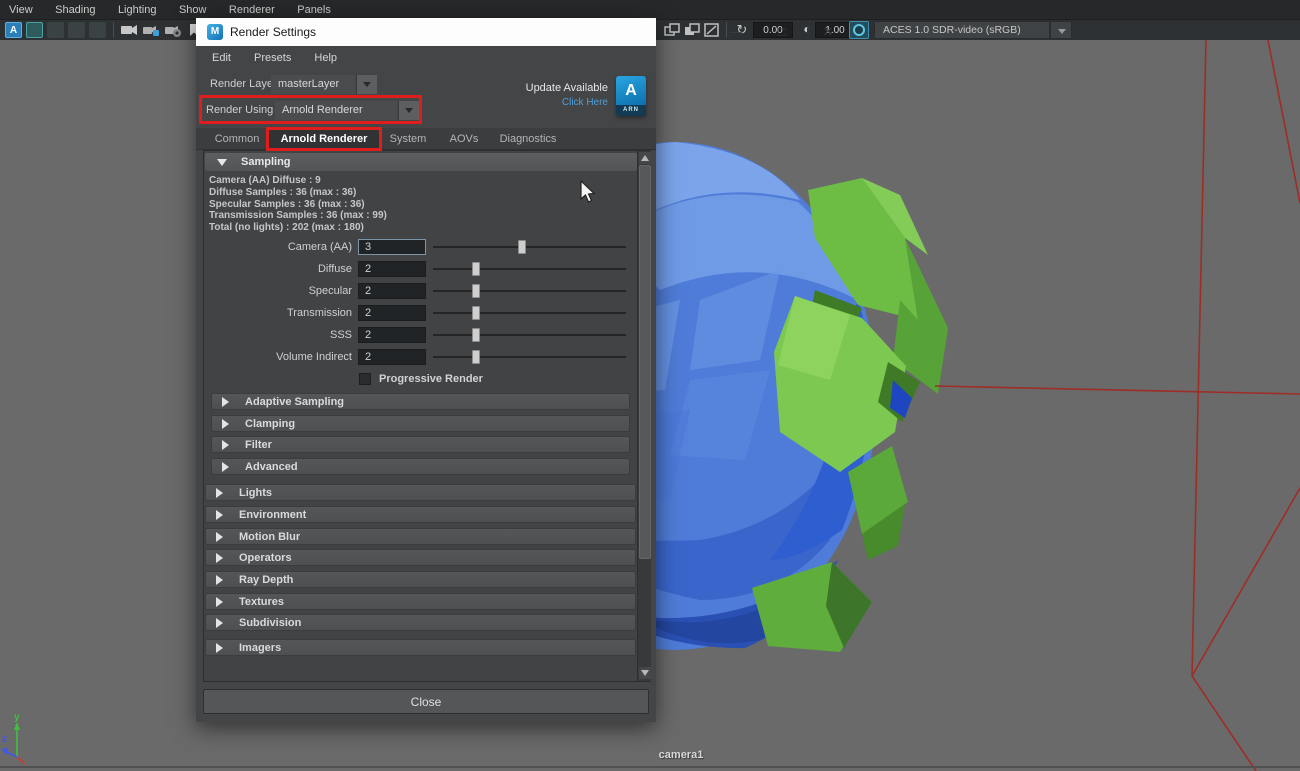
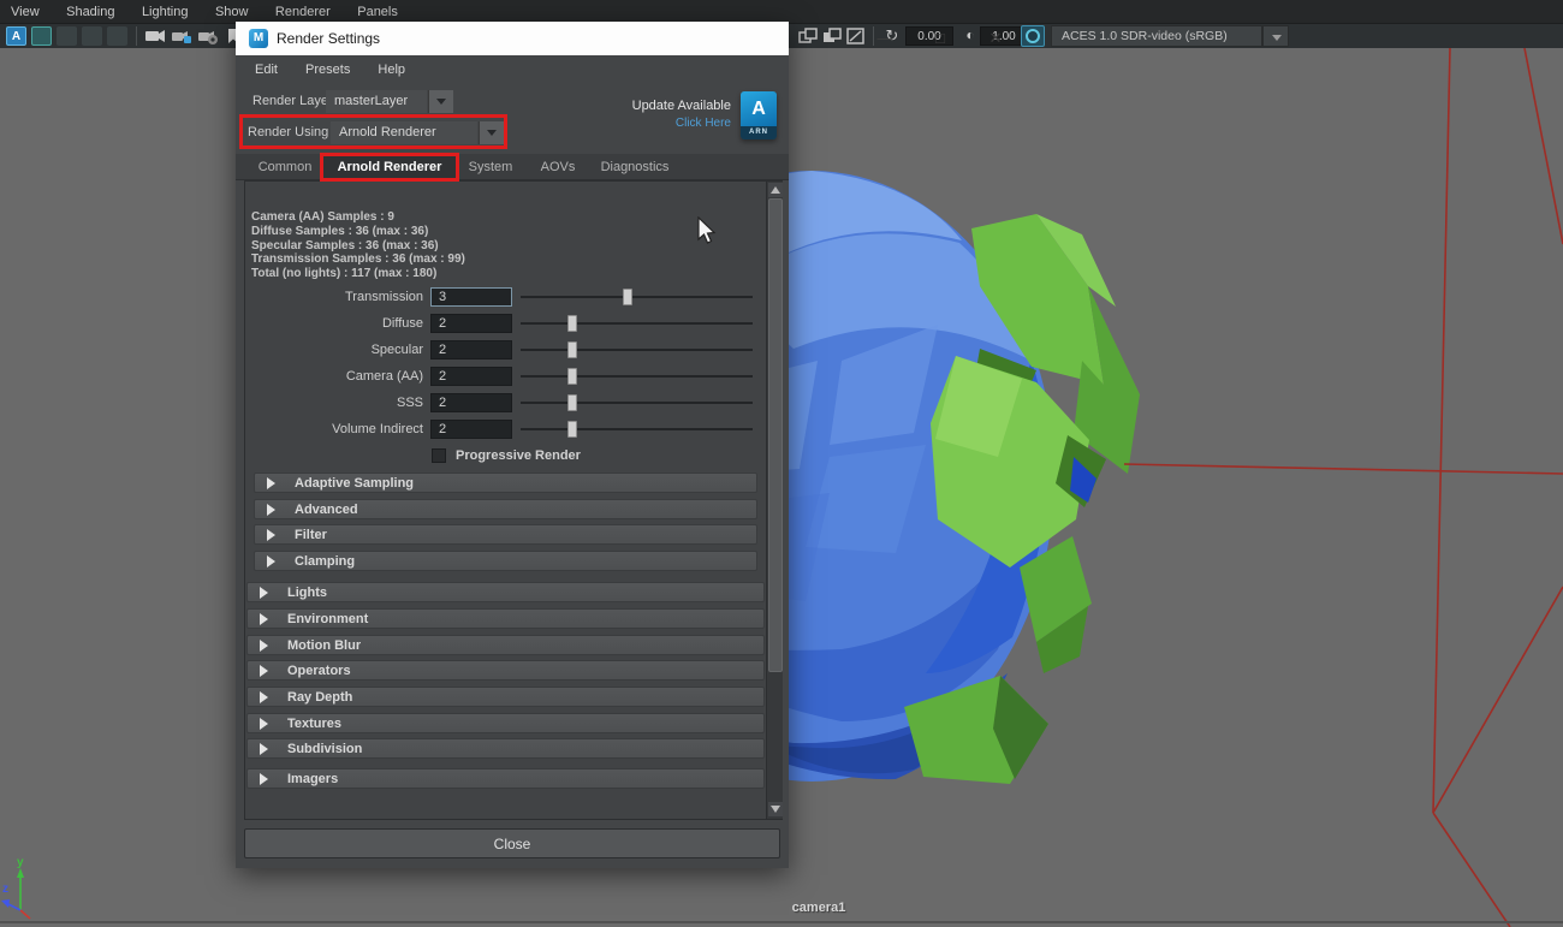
  y
  z
  camera1
  View Shading Lighting Show Renderer Panels
  A
  ↻
  0.00
  ◐
  1.00
  ACES 1.0 SDR-video (sRGB)
  M
  Render Settings
  —
  □
  ✕
  Edit Presets Help
  Render Laye
  masterLayer
  Render Using
  Arnold Renderer
  Update Available
  Click Here
  A
  Common
  Arnold Renderer
  System
  AOVs
  Diagnostics
- Sampling
- Camera (AA) Diffuse : 9
+ Camera (AA) Samples : 9
  Diffuse Samples : 36 (max : 36)
  Specular Samples : 36 (max : 36)
  Transmission Samples : 36 (max : 99)
- Total (no lights) : 202 (max : 180)
+ Total (no lights) : 117 (max : 180)
- Camera (AA)
+ Transmission
  3
  Diffuse
  2
  Specular
  2
- Transmission
+ Camera (AA)
  2
  SSS
  2
  Volume Indirect
  2
  Progressive Render
  Adaptive Sampling
- Clamping
+ Advanced
  Filter
- Advanced
+ Clamping
  Lights
  Environment
  Motion Blur
  Operators
  Ray Depth
  Textures
  Subdivision
  Imagers
  Close
